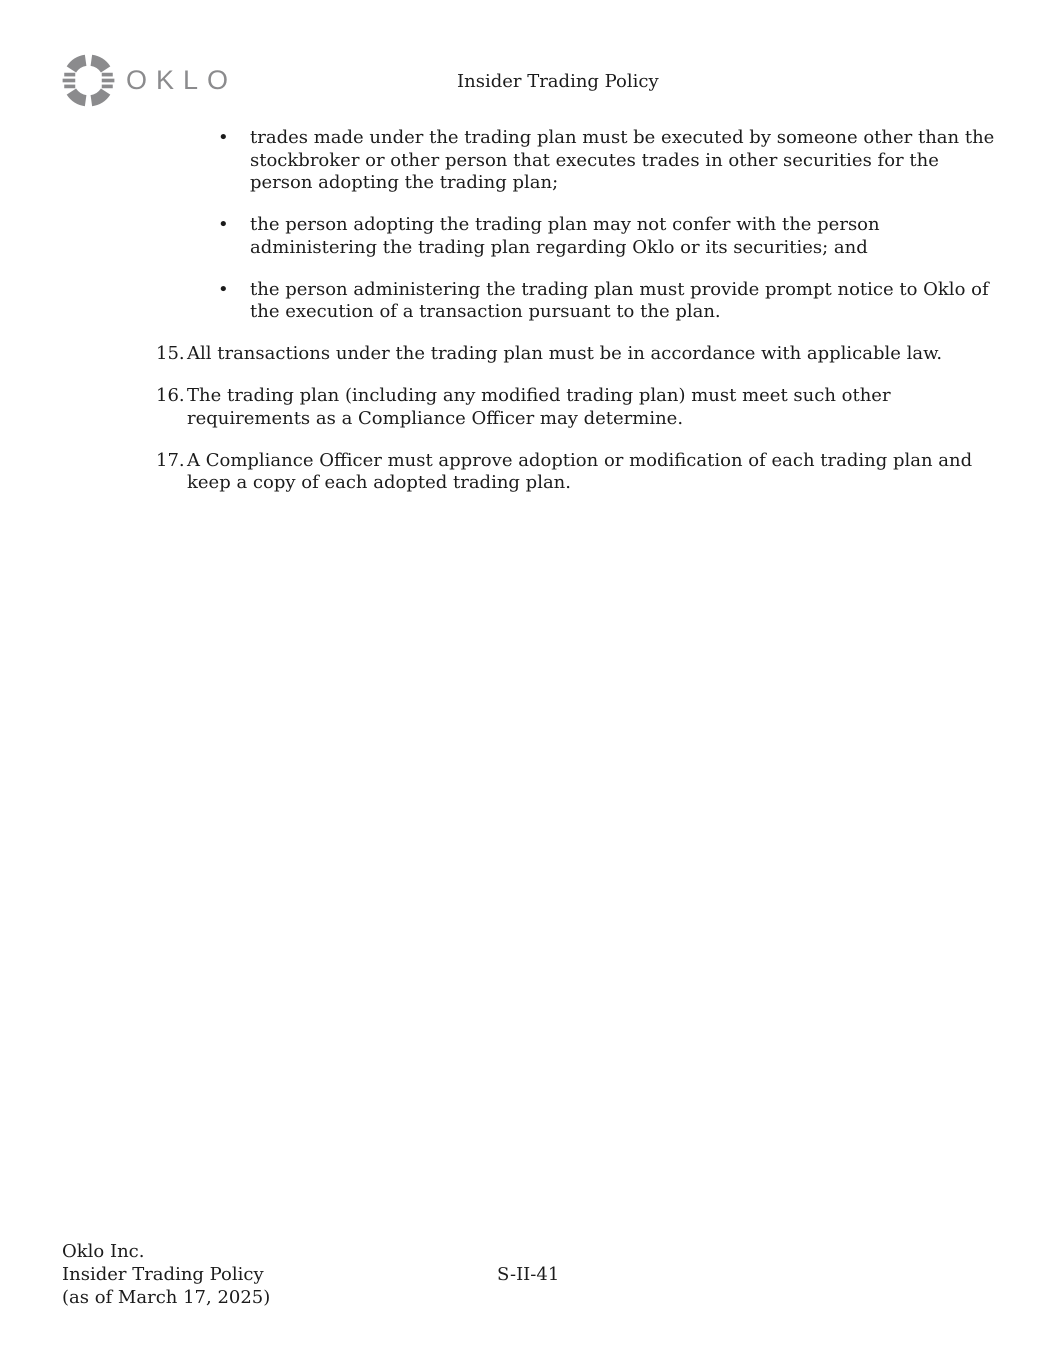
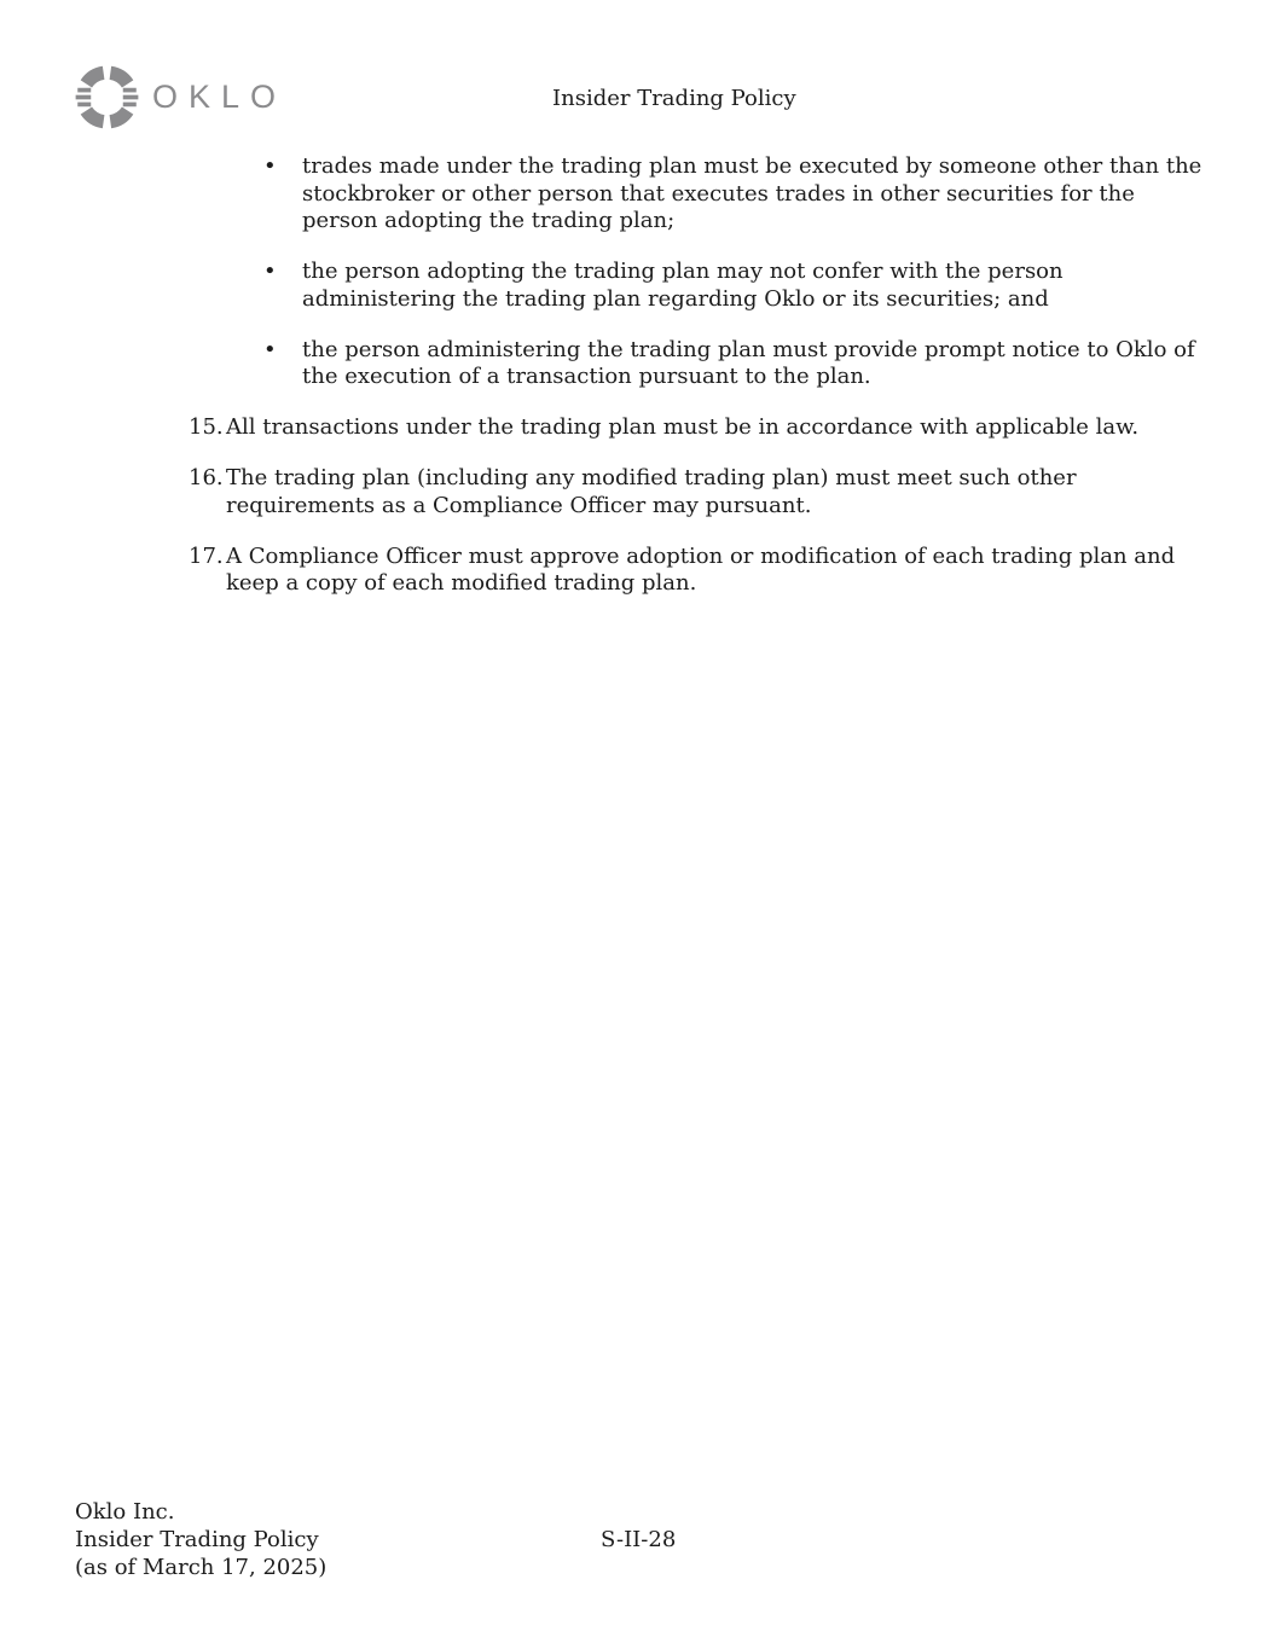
  OKLO
  Insider Trading Policy
  •
  trades made under the trading plan must be executed by someone other than the
  stockbroker or other person that executes trades in other securities for the
  person adopting the trading plan;
  •
  the person adopting the trading plan may not confer with the person
  administering the trading plan regarding Oklo or its securities; and
  •
  the person administering the trading plan must provide prompt notice to Oklo of
  the execution of a transaction pursuant to the plan.
  15.
  All transactions under the trading plan must be in accordance with applicable law.
  16.
  The trading plan (including any modified trading plan) must meet such other
- requirements as a Compliance Officer may determine.
+ requirements as a Compliance Officer may pursuant.
  17.
  A Compliance Officer must approve adoption or modification of each trading plan and
- keep a copy of each adopted trading plan.
+ keep a copy of each modified trading plan.
  Oklo Inc.
  Insider Trading Policy
  (as of March 17, 2025)
- S-II-41
+ S-II-28
